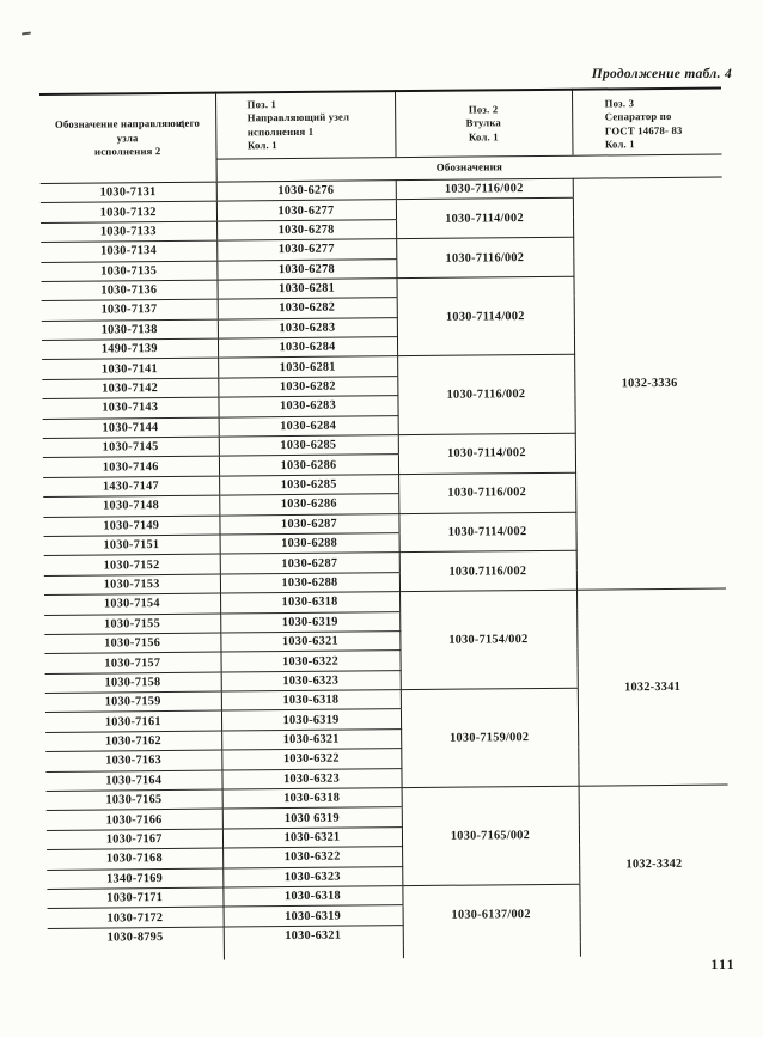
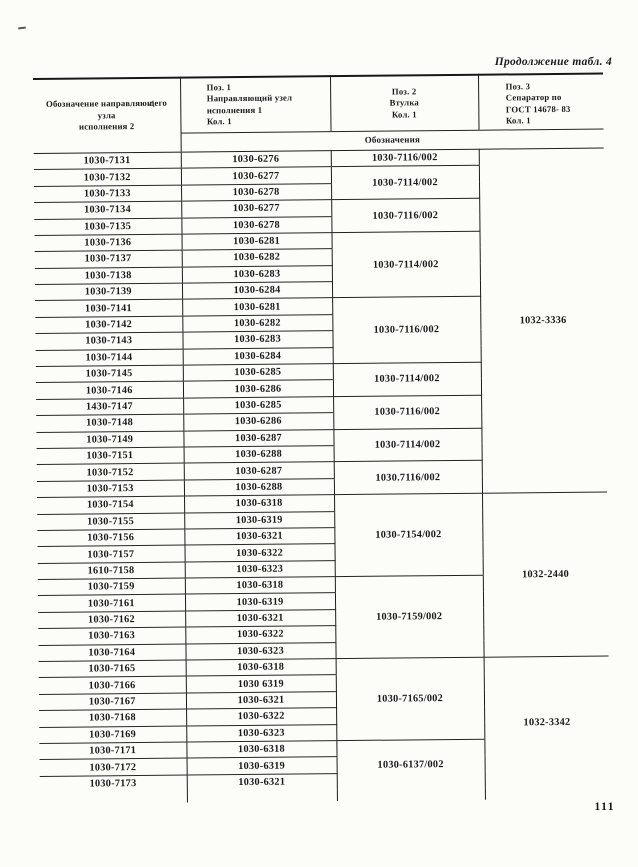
  Продолжение табл. 4
  Обозначение направляющего узла исполнения 2	Поз. 1 Направляющий узел исполнения 1 Кол. 1	Поз. 2 Втулка Кол. 1	Поз. 3 Сепаратор по ГОСТ 14678- 83 Кол. 1
  Обозначения
  1030-7131	1030-6276	1030-7116/002	1032-3336
  1030-7132	1030-6277	1030-7114/002
  1030-7133	1030-6278
  1030-7134	1030-6277	1030-7116/002
  1030-7135	1030-6278
  1030-7136	1030-6281	1030-7114/002
  1030-7137	1030-6282
  1030-7138	1030-6283
- 1490-7139	1030-6284
+ 1030-7139	1030-6284
  1030-7141	1030-6281	1030-7116/002
  1030-7142	1030-6282
  1030-7143	1030-6283
  1030-7144	1030-6284
  1030-7145	1030-6285	1030-7114/002
  1030-7146	1030-6286
  1430-7147	1030-6285	1030-7116/002
  1030-7148	1030-6286
  1030-7149	1030-6287	1030-7114/002
  1030-7151	1030-6288
  1030-7152	1030-6287	1030.7116/002
  1030-7153	1030-6288
- 1030-7154	1030-6318	1030-7154/002	1032-3341
+ 1030-7154	1030-6318	1030-7154/002	1032-2440
  1030-7155	1030-6319
  1030-7156	1030-6321
  1030-7157	1030-6322
- 1030-7158	1030-6323
+ 1610-7158	1030-6323
  1030-7159	1030-6318	1030-7159/002
  1030-7161	1030-6319
  1030-7162	1030-6321
  1030-7163	1030-6322
  1030-7164	1030-6323
  1030-7165	1030-6318	1030-7165/002	1032-3342
  1030-7166	1030 6319
  1030-7167	1030-6321
  1030-7168	1030-6322
- 1340-7169	1030-6323
+ 1030-7169	1030-6323
  1030-7171	1030-6318	1030-6137/002
  1030-7172	1030-6319
- 1030-8795	1030-6321
+ 1030-7173	1030-6321
  111
